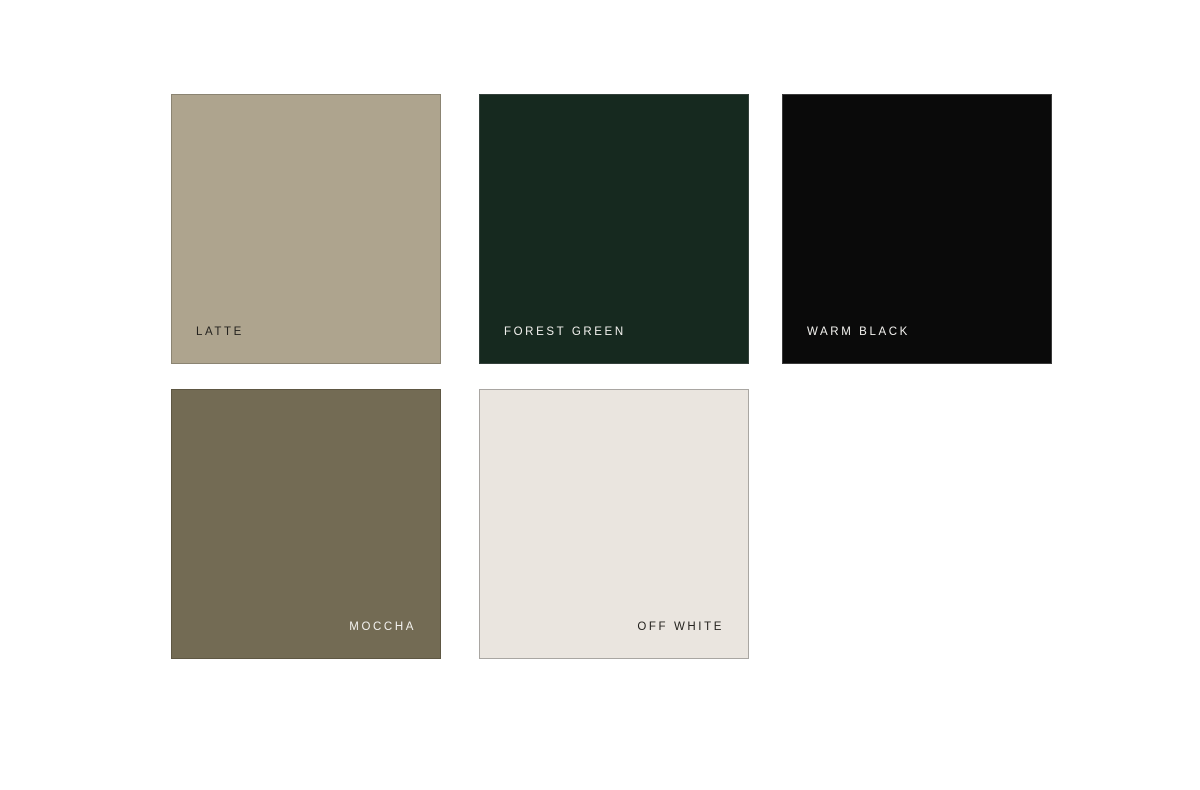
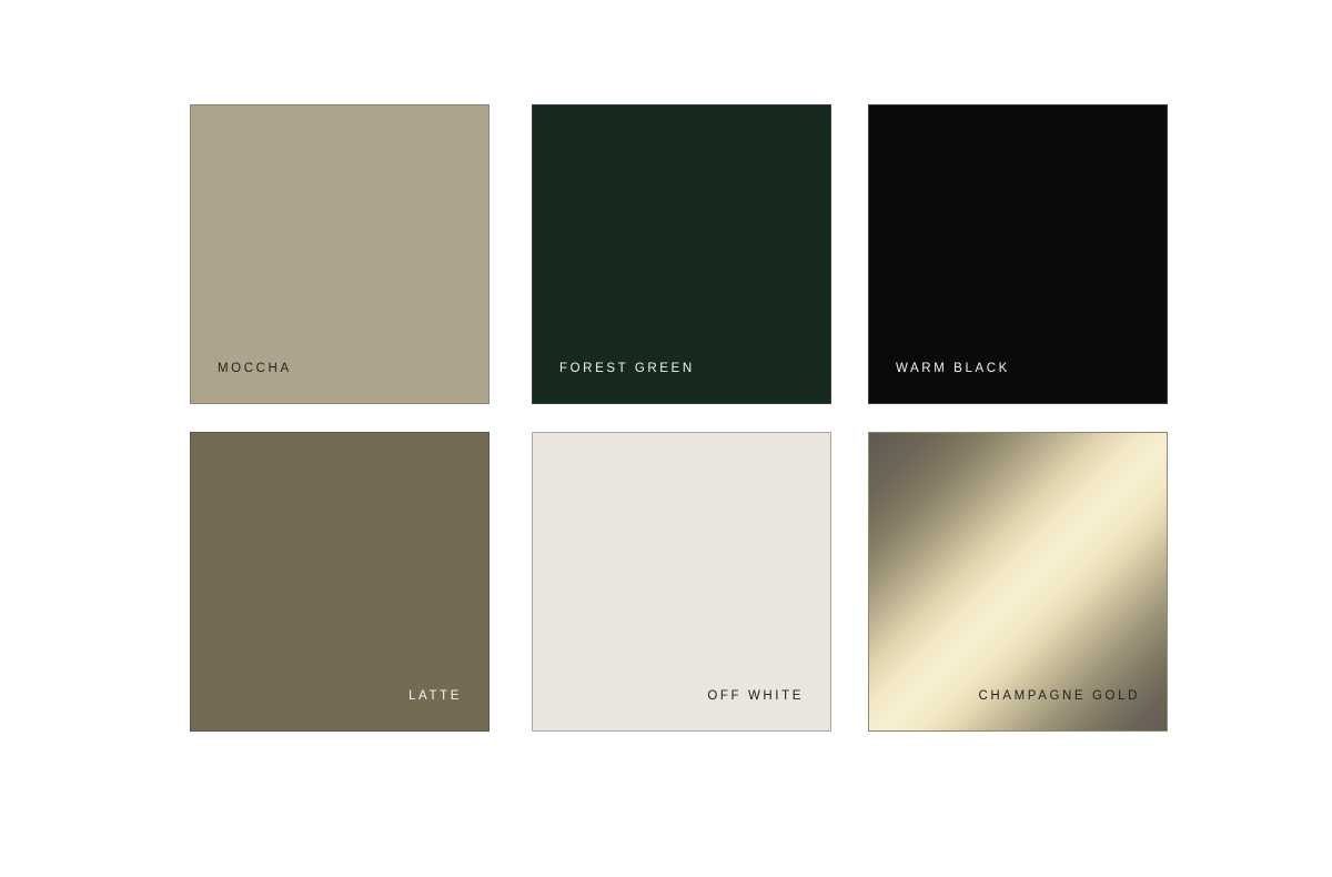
- LATTE
+ MOCCHA
  FOREST GREEN
  WARM BLACK
- MOCCHA
+ LATTE
  OFF WHITE
+ CHAMPAGNE GOLD
